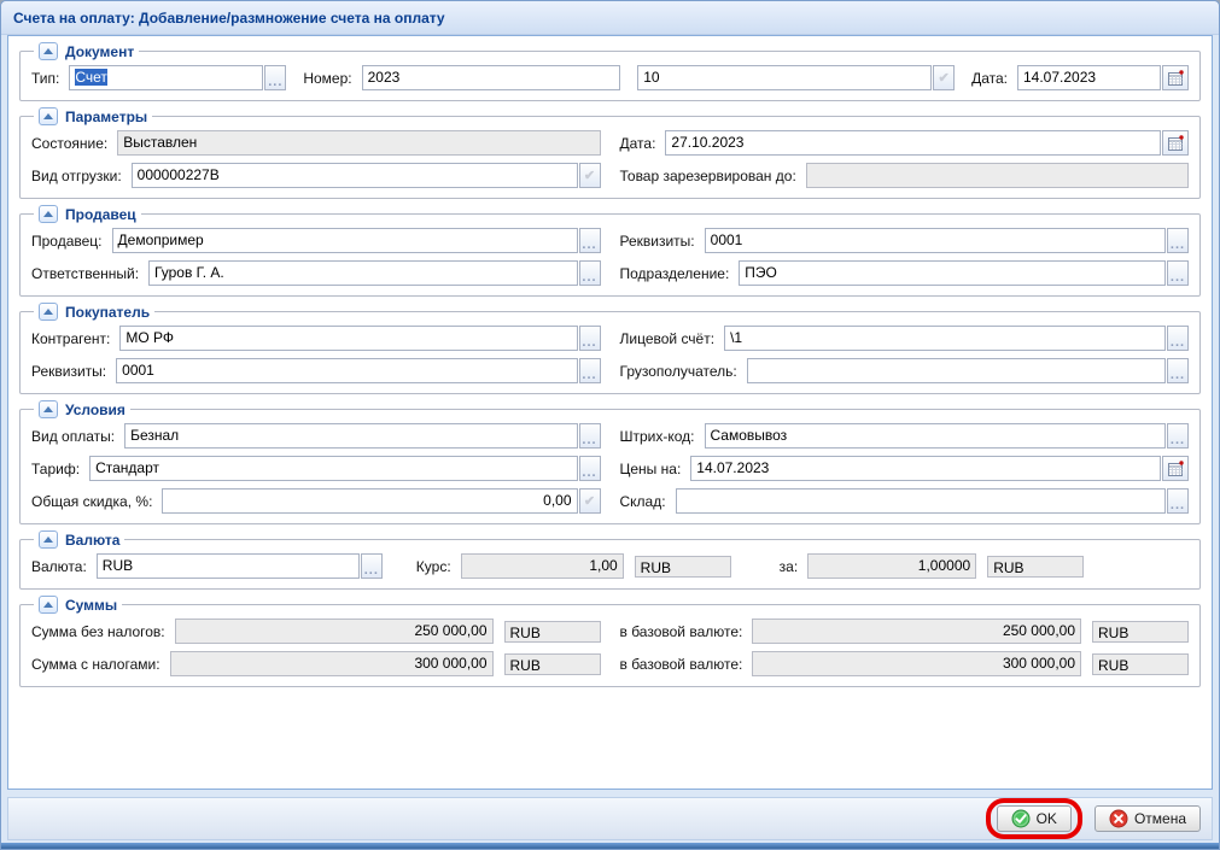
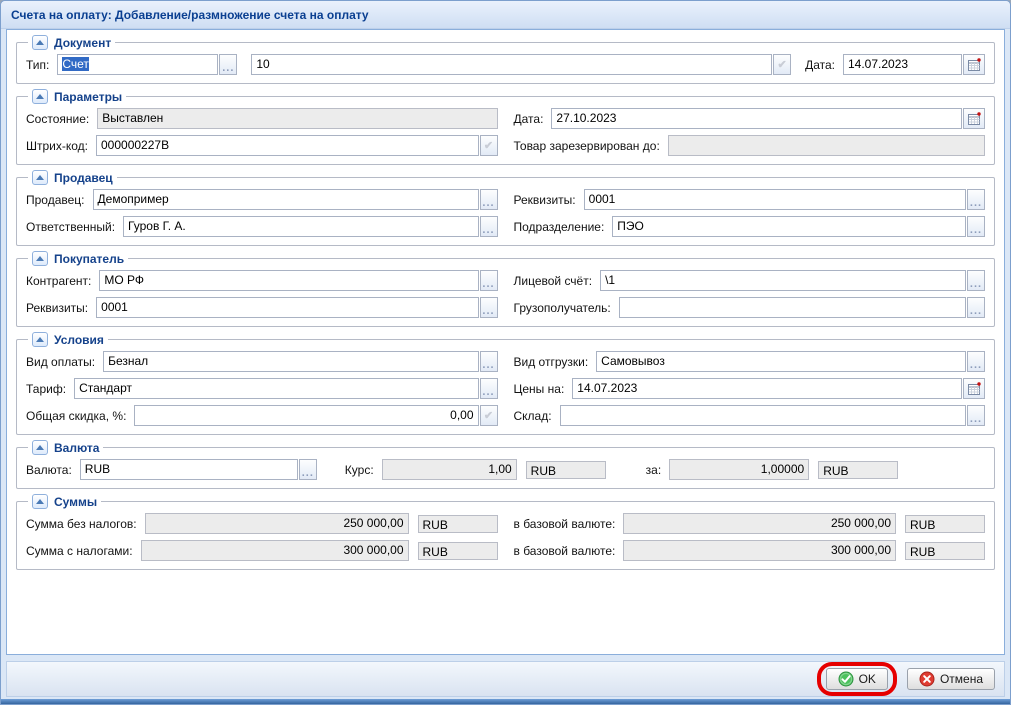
  Счета на оплату: Добавление/размножение счета на оплату
  Документ
  Тип:
  Счет
  ...
- Номер:
- 2023
  10
  ✔
  Дата:
  14.07.2023
  Параметры
  Состояние:
  Выставлен
  Дата:
  27.10.2023
- Вид отгрузки:
+ Штрих-код:
  000000227B
  ✔
  Товар зарезервирован до:
  Продавец
  Продавец:
  Демопример
  ...
  Реквизиты:
  0001
  ...
  Ответственный:
  Гуров Г. А.
  ...
  Подразделение:
  ПЭО
  ...
  Покупатель
  Контрагент:
  МО РФ
  ...
  Лицевой счёт:
  \1
  ...
  Реквизиты:
  0001
  ...
  Грузополучатель:
  ...
  Условия
  Вид оплаты:
  Безнал
  ...
- Штрих-код:
+ Вид отгрузки:
  Самовывоз
  ...
  Тариф:
  Стандарт
  ...
  Цены на:
  14.07.2023
  Общая скидка, %:
  0,00
  ✔
  Склад:
  ...
  Валюта
  Валюта:
  RUB
  ...
  Курс:
  1,00
  RUB
  за:
  1,00000
  RUB
  Суммы
  Сумма без налогов:
  250 000,00
  RUB
  в базовой валюте:
  250 000,00
  RUB
  Сумма с налогами:
  300 000,00
  RUB
  в базовой валюте:
  300 000,00
  RUB
  OK
  Отмена
